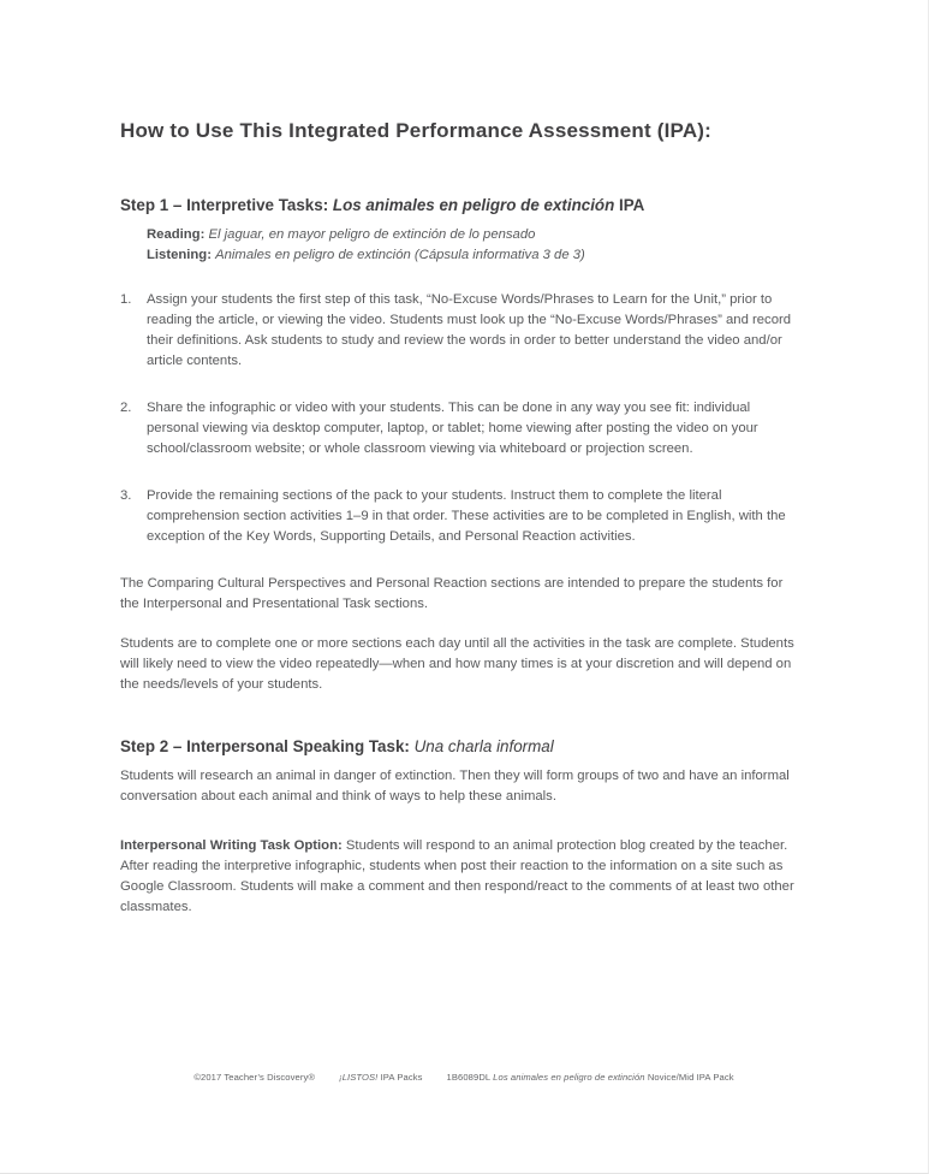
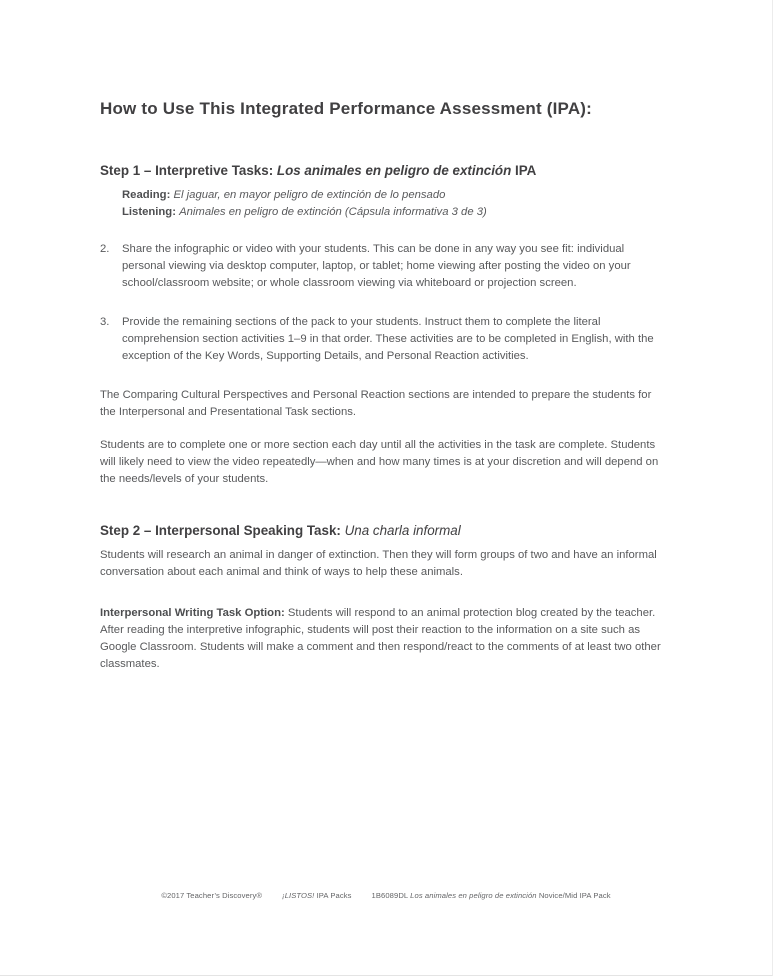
  How to Use This Integrated Performance Assessment (IPA):
  Step 1 – Interpretive Tasks: Los animales en peligro de extinción IPA
  Reading: El jaguar, en mayor peligro de extinción de lo pensado
  Listening: Animales en peligro de extinción (Cápsula informativa 3 de 3)
- 1.
- Assign your students the first step of this task, “No-Excuse Words/Phrases to Learn for the Unit,” prior to reading the article, or viewing the video. Students must look up the “No-Excuse Words/Phrases” and record their definitions. Ask students to study and review the words in order to better understand the video and/or article contents.
  2.
  Share the infographic or video with your students. This can be done in any way you see fit: individual personal viewing via desktop computer, laptop, or tablet; home viewing after posting the video on your school/classroom website; or whole classroom viewing via whiteboard or projection screen.
  3.
  Provide the remaining sections of the pack to your students. Instruct them to complete the literal comprehension section activities 1–9 in that order. These activities are to be completed in English, with the exception of the Key Words, Supporting Details, and Personal Reaction activities.
  The Comparing Cultural Perspectives and Personal Reaction sections are intended to prepare the students for the Interpersonal and Presentational Task sections.
- Students are to complete one or more sections each day until all the activities in the task are complete. Students will likely need to view the video repeatedly—when and how many times is at your discretion and will depend on the needs/levels of your students.
+ Students are to complete one or more section each day until all the activities in the task are complete. Students will likely need to view the video repeatedly—when and how many times is at your discretion and will depend on the needs/levels of your students.
  Step 2 – Interpersonal Speaking Task: Una charla informal
  Students will research an animal in danger of extinction. Then they will form groups of two and have an informal conversation about each animal and think of ways to help these animals.
- Interpersonal Writing Task Option: Students will respond to an animal protection blog created by the teacher. After reading the interpretive infographic, students when post their reaction to the information on a site such as Google Classroom. Students will make a comment and then respond/react to the comments of at least two other classmates.
+ Interpersonal Writing Task Option: Students will respond to an animal protection blog created by the teacher. After reading the interpretive infographic, students will post their reaction to the information on a site such as Google Classroom. Students will make a comment and then respond/react to the comments of at least two other classmates.
  ©2017 Teacher’s Discovery®
  ¡LISTOS! IPA Packs
  1B6089DL Los animales en peligro de extinción Novice/Mid IPA Pack
